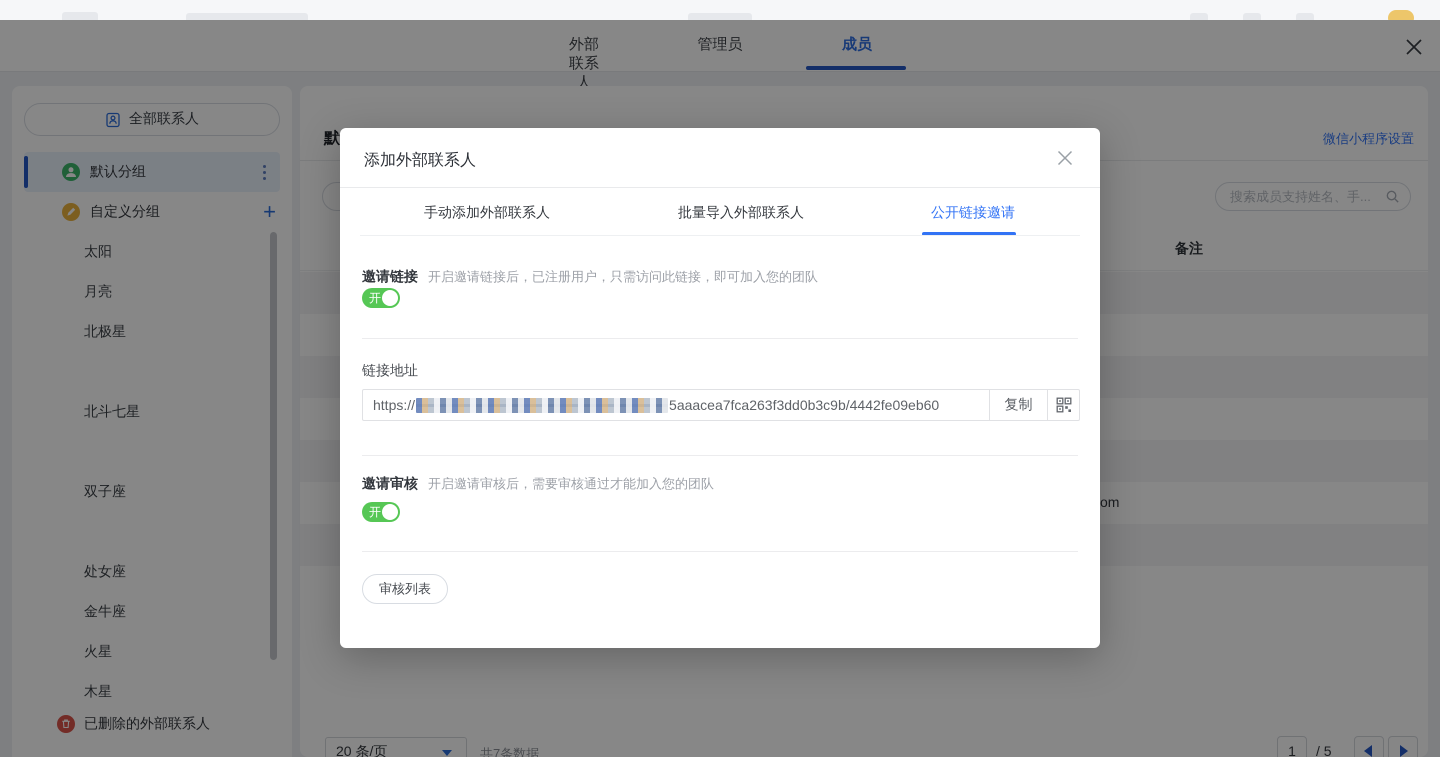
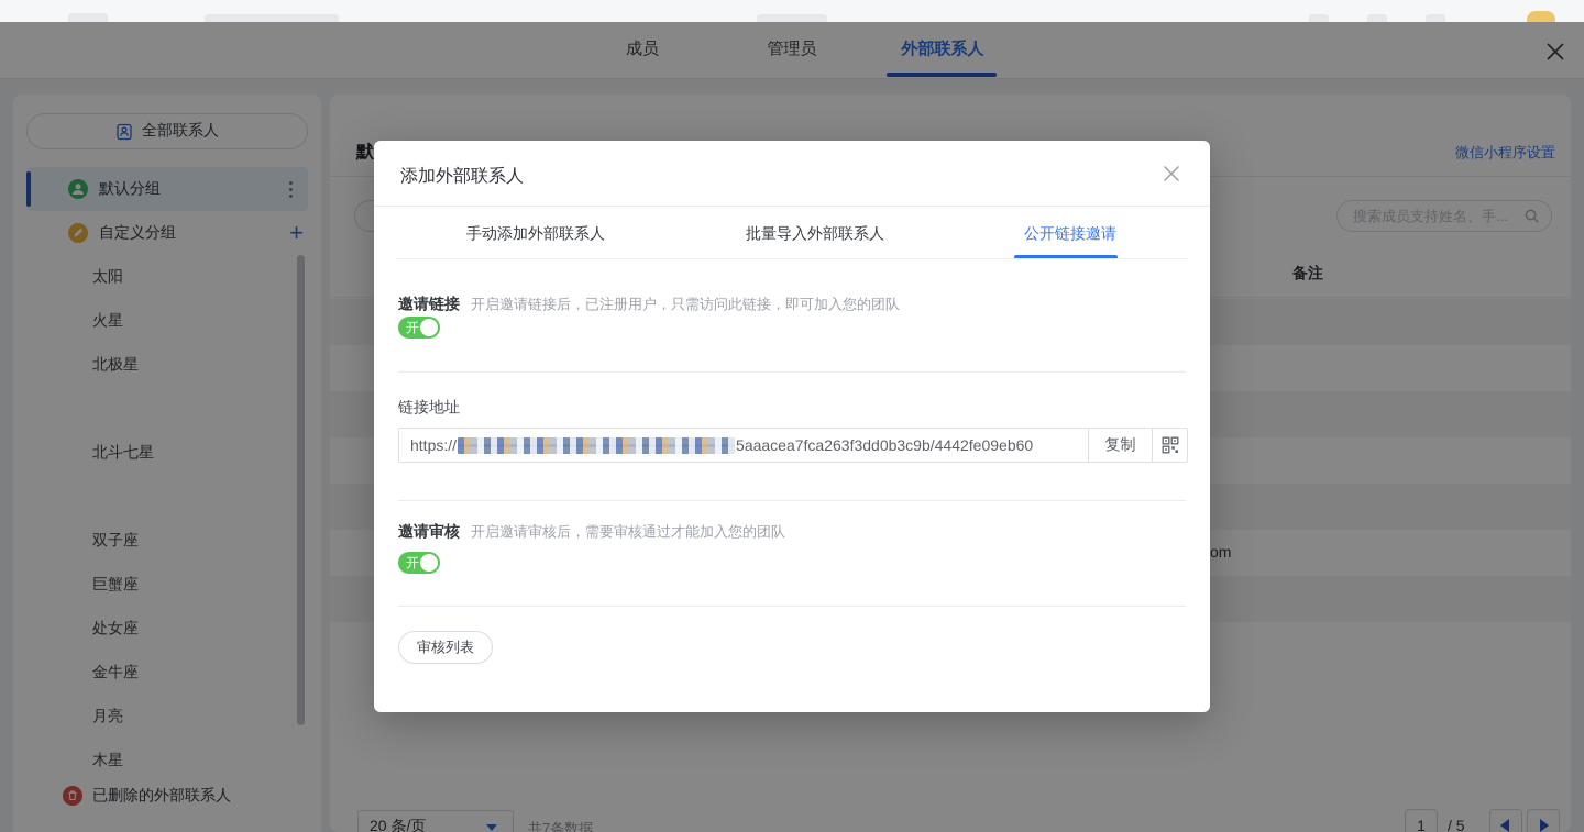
- 外部联系人
+ 成员
  管理员
- 成员
+ 外部联系人
  全部联系人
  默认分组
  自定义分组
  +
  太阳
- 月亮
+ 火星
  北极星
  北斗七星
  双子座
+ 巨蟹座
  处女座
  金牛座
- 火星
+ 月亮
  木星
  已删除的外部联系人
  微信小程序设置
  搜索成员支持姓名、手...
  备注
  20 条/页
  共7条数据
  1
  / 5
  添加外部联系人
  手动添加外部联系人
  批量导入外部联系人
  公开链接邀请
  邀请链接
  开启邀请链接后，已注册用户，只需访问此链接，即可加入您的团队
  开
  链接地址
  https://
  5aaacea7fca263f3dd0b3c9b/4442fe09eb60
  复制
  邀请审核
  开启邀请审核后，需要审核通过才能加入您的团队
  开
  审核列表
